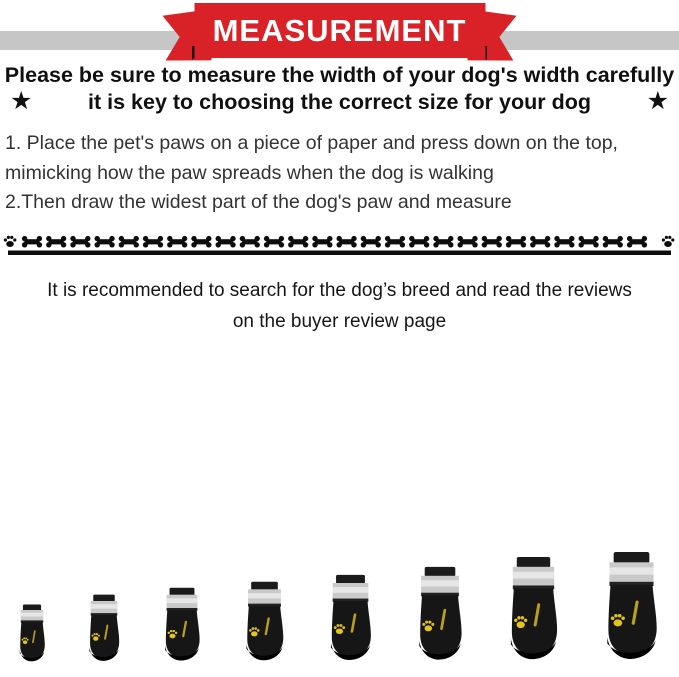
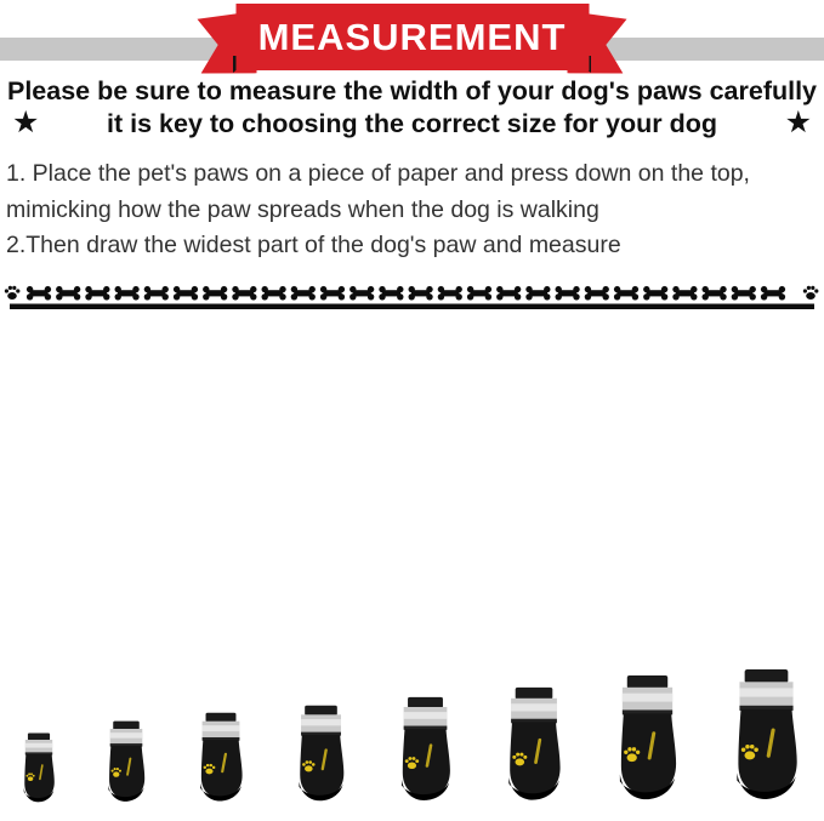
  MEASUREMENT
  ★
- Please be sure to measure the width of your dog's width carefully
+ Please be sure to measure the width of your dog's paws carefully
  it is key to choosing the correct size for your dog
  ★
  1. Place the pet's paws on a piece of paper and press down on the top,
  mimicking how the paw spreads when the dog is walking
  2.Then draw the widest part of the dog's paw and measure
- It is recommended to search for the dog’s breed and read the reviews
- on the buyer review page
